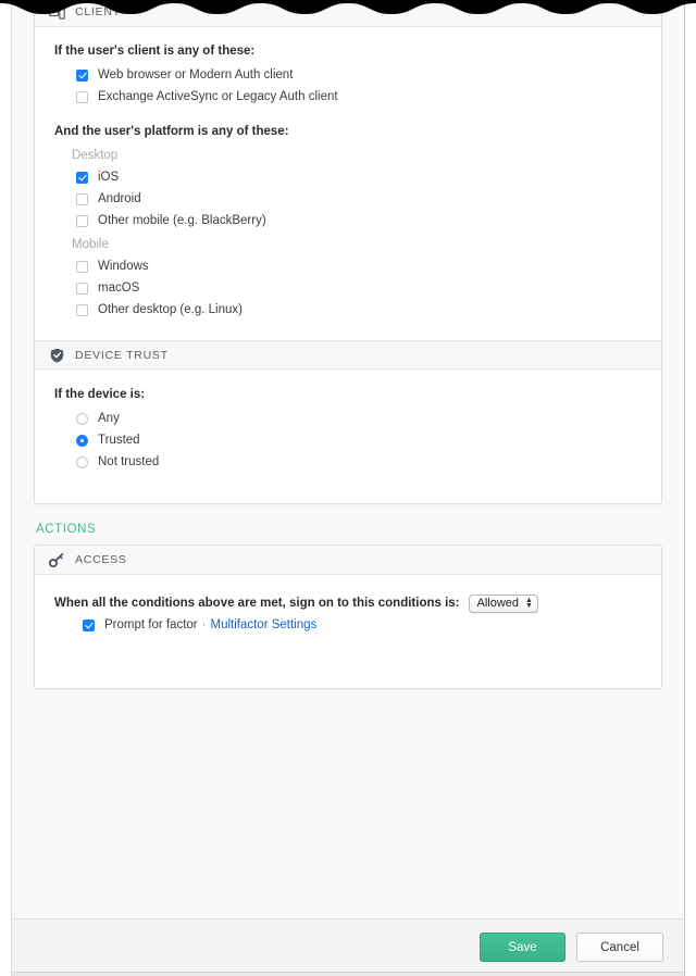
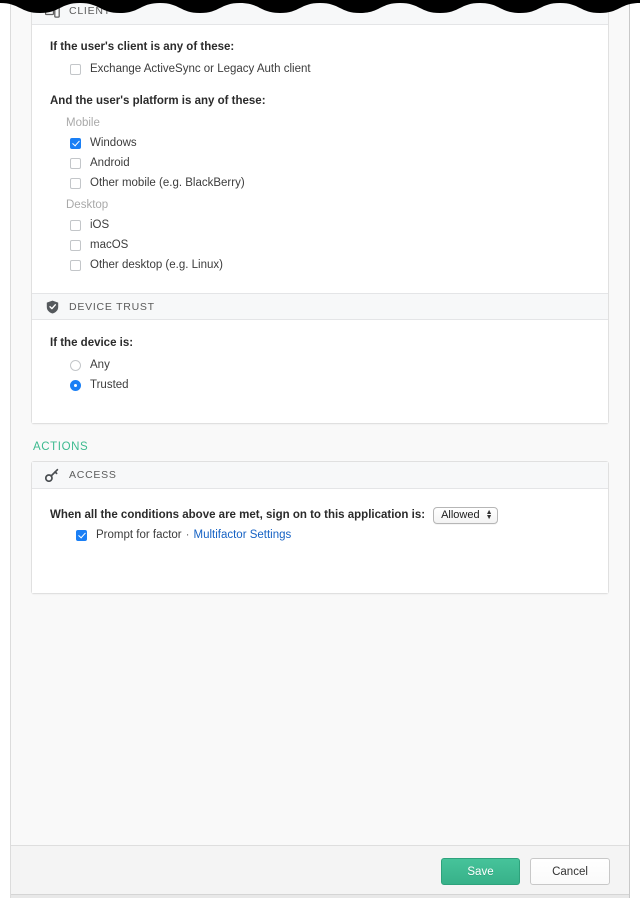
  CLIEN
  If the user's client is any of these:
- Web browser or Modern Auth client
  Exchange ActiveSync or Legacy Auth client
  And the user's platform is any of these:
- Desktop
+ Mobile
- iOS
+ Windows
  Android
  Other mobile (e.g. BlackBerry)
- Mobile
+ Desktop
- Windows
+ iOS
  macOS
  Other desktop (e.g. Linux)
  DEVICE TRUST
  If the device is:
  Any
  Trusted
- Not trusted
  ACTIONS
  ACCESS
- When all the conditions above are met, sign on to this conditions is:
+ When all the conditions above are met, sign on to this application is:
  Allowed
  Prompt for factor
  ·
  Multifactor Settings
  Save
  Cancel
